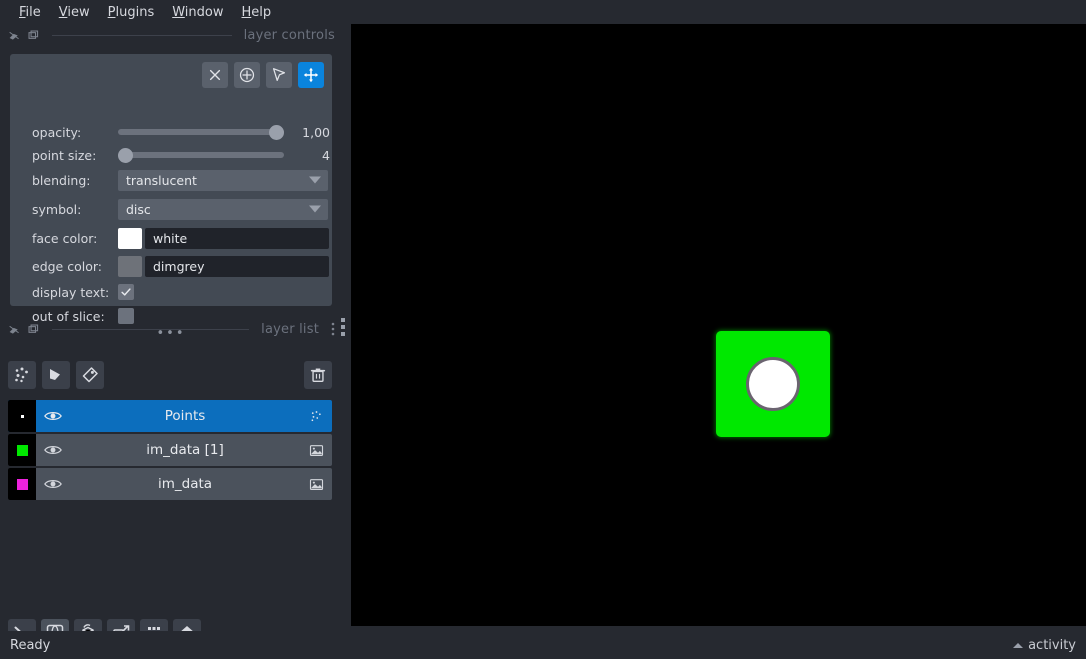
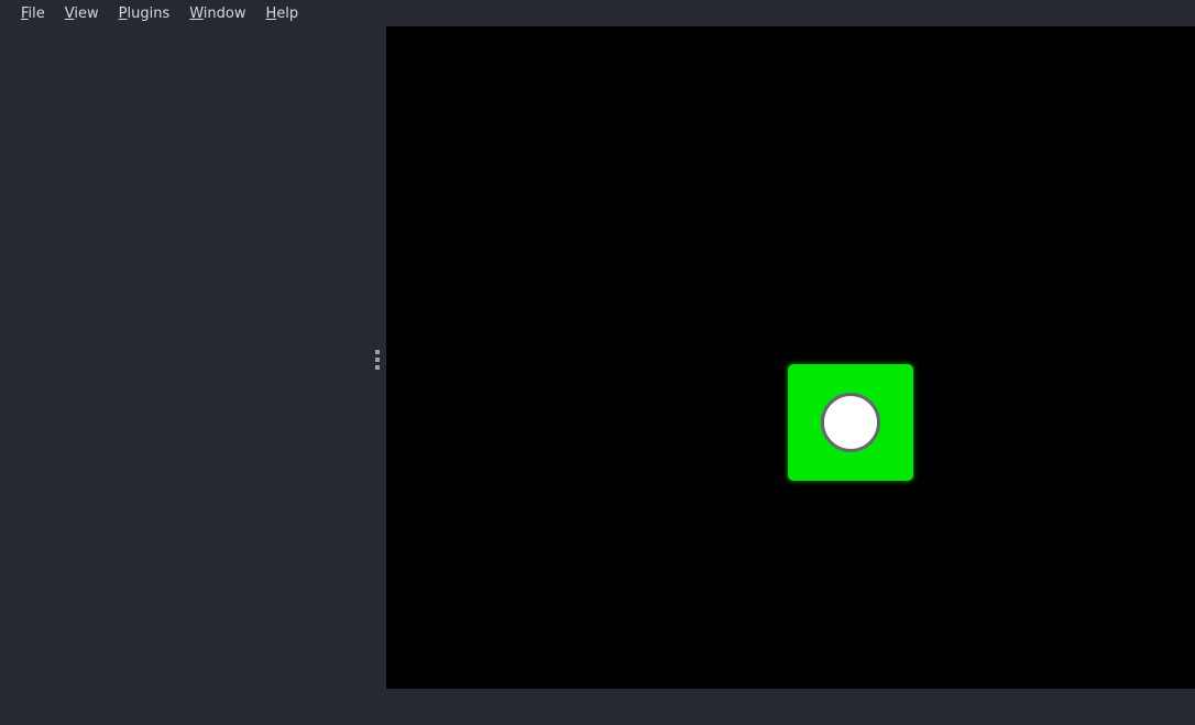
  File
  View
  Plugins
  Window
  Help
- layer controls
- opacity:
- 1,00
- point size:
- 4
- blending:
- translucent
- symbol:
- disc
- face color:
- white
- edge color:
- dimgrey
- display text:
- out of slice:
- •••
- layer list
- Points
- im_data [1]
- im_data
- Ready
- activity
